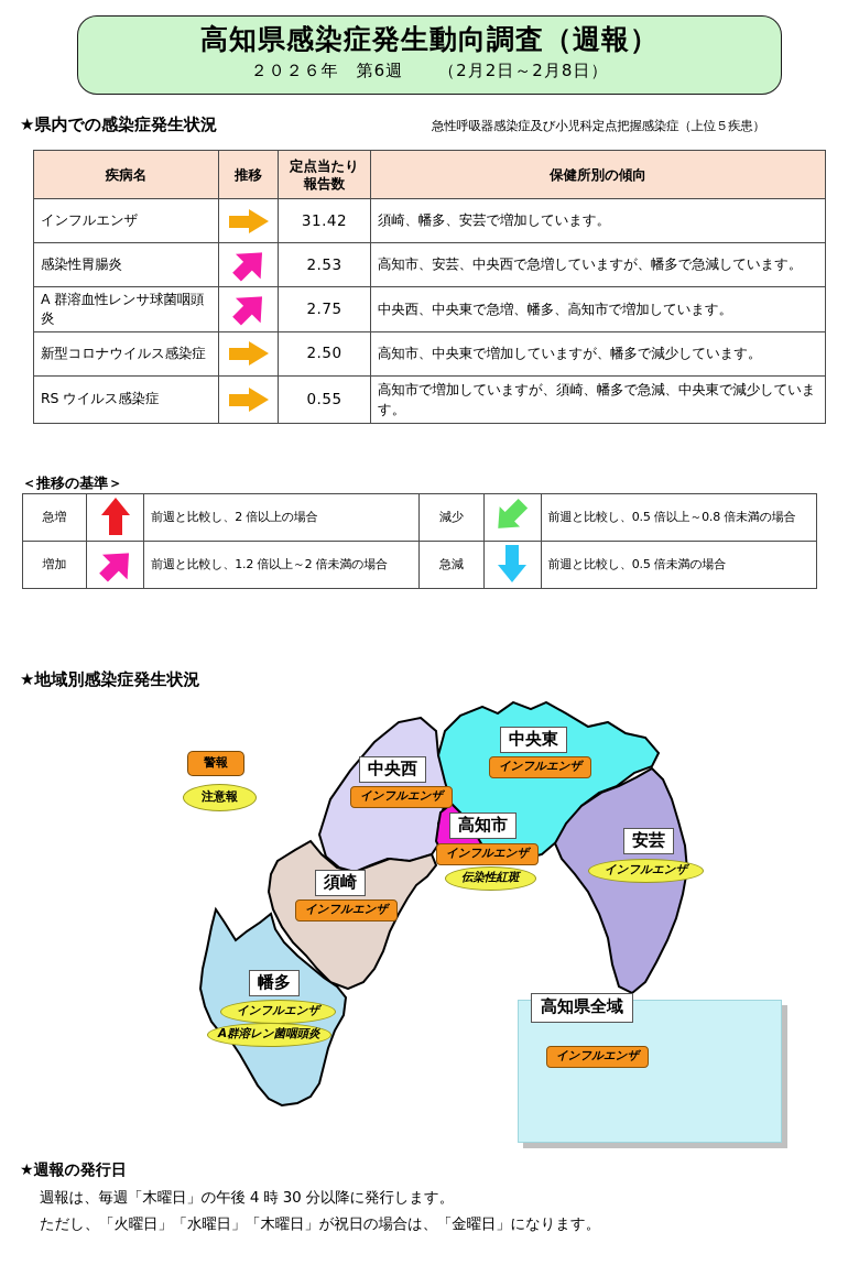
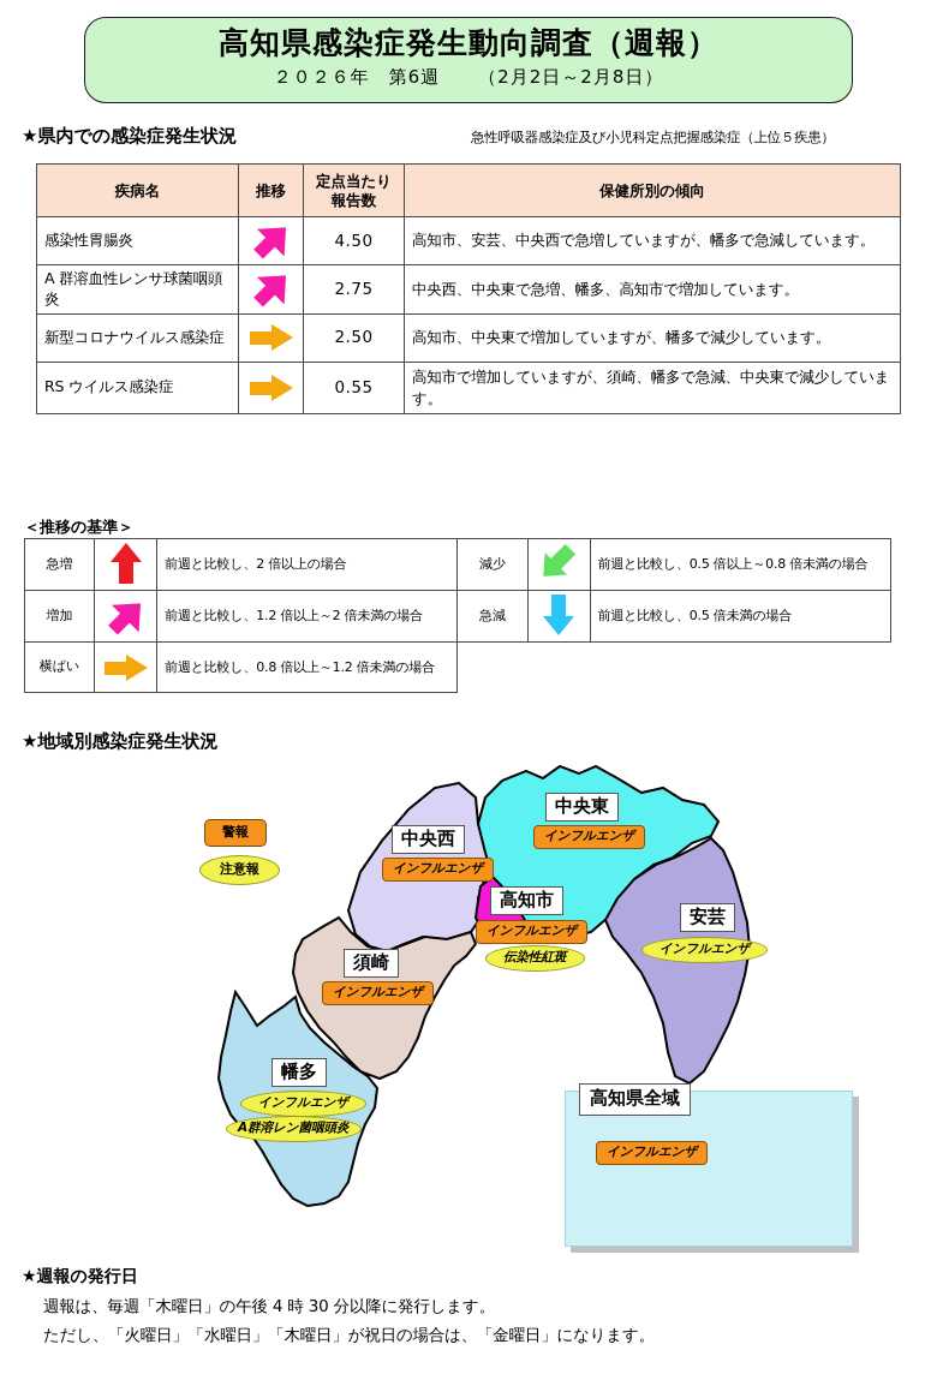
  高知県感染症発生動向調査（週報）
  ２０２６年 第6週 （2月2日～2月8日）
  ★県内での感染症発生状況
  急性呼吸器感染症及び小児科定点把握感染症（上位５疾患）
  疾病名	推移	定点当たり 報告数	保健所別の傾向
- インフルエンザ		31.42	須崎、幡多、安芸で増加しています。
- 感染性胃腸炎		2.53	高知市、安芸、中央西で急増していますが、幡多で急減しています。
+ 感染性胃腸炎		4.50	高知市、安芸、中央西で急増していますが、幡多で急減しています。
  A 群溶血性レンサ球菌咽頭炎		2.75	中央西、中央東で急増、幡多、高知市で増加しています。
  新型コロナウイルス感染症		2.50	高知市、中央東で増加していますが、幡多で減少しています。
  RS ウイルス感染症		0.55	高知市で増加していますが、須崎、幡多で急減、中央東で減少しています。
  ＜推移の基準＞
  急増		前週と比較し、2 倍以上の場合	減少		前週と比較し、0.5 倍以上～0.8 倍未満の場合
  増加		前週と比較し、1.2 倍以上～2 倍未満の場合	急減		前週と比較し、0.5 倍未満の場合
+ 横ばい		前週と比較し、0.8 倍以上～1.2 倍未満の場合
  ★地域別感染症発生状況
  警報
  注意報
  中央西
  インフルエンザ
  中央東
  インフルエンザ
  高知市
  インフルエンザ
  伝染性紅斑
  安芸
  インフルエンザ
  須崎
  インフルエンザ
  幡多
  インフルエンザ
  A群溶レン菌咽頭炎
  高知県全域
  インフルエンザ
  ★週報の発行日
  週報は、毎週「木曜日」の午後 4 時 30 分以降に発行します。
  ただし、「火曜日」「水曜日」「木曜日」が祝日の場合は、「金曜日」になります。
